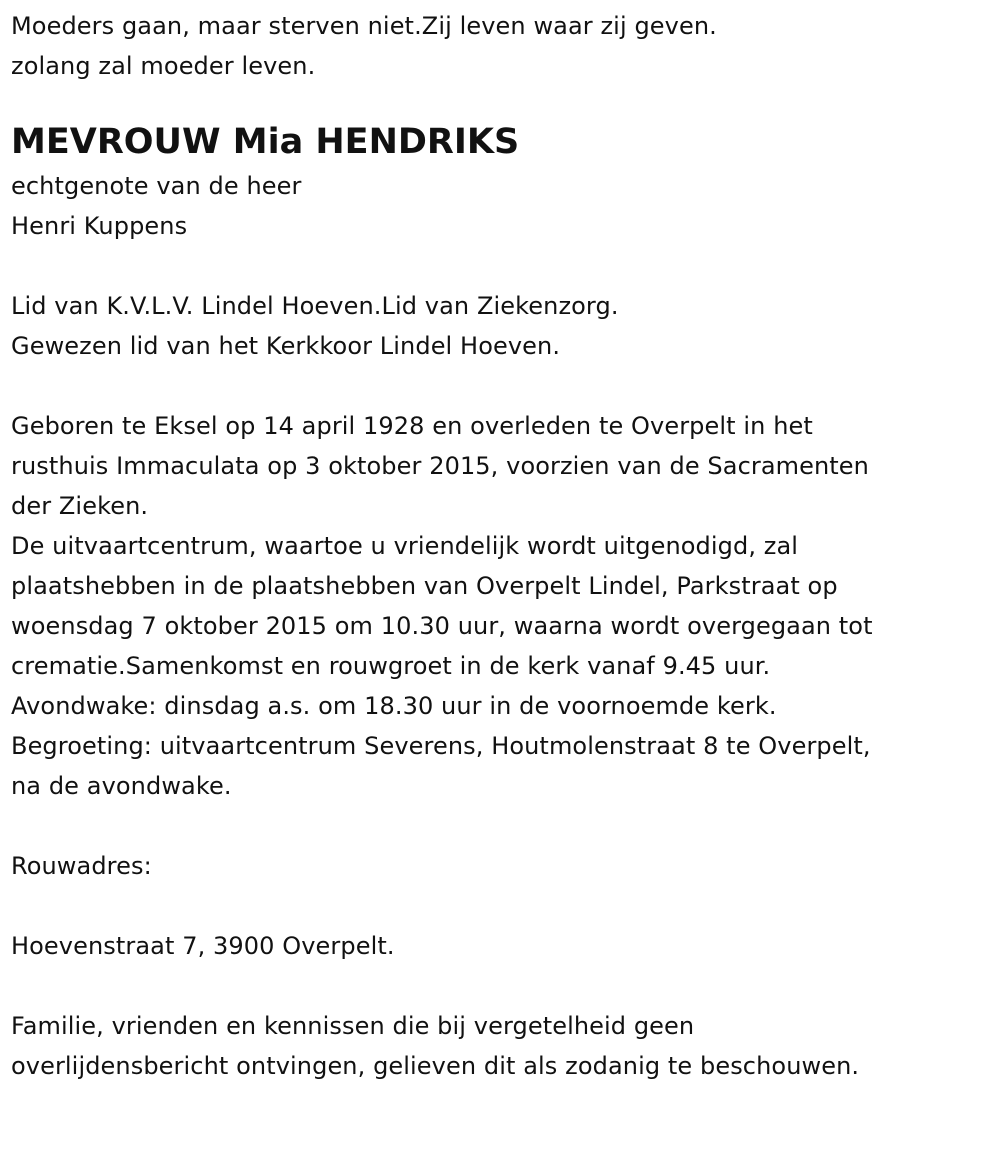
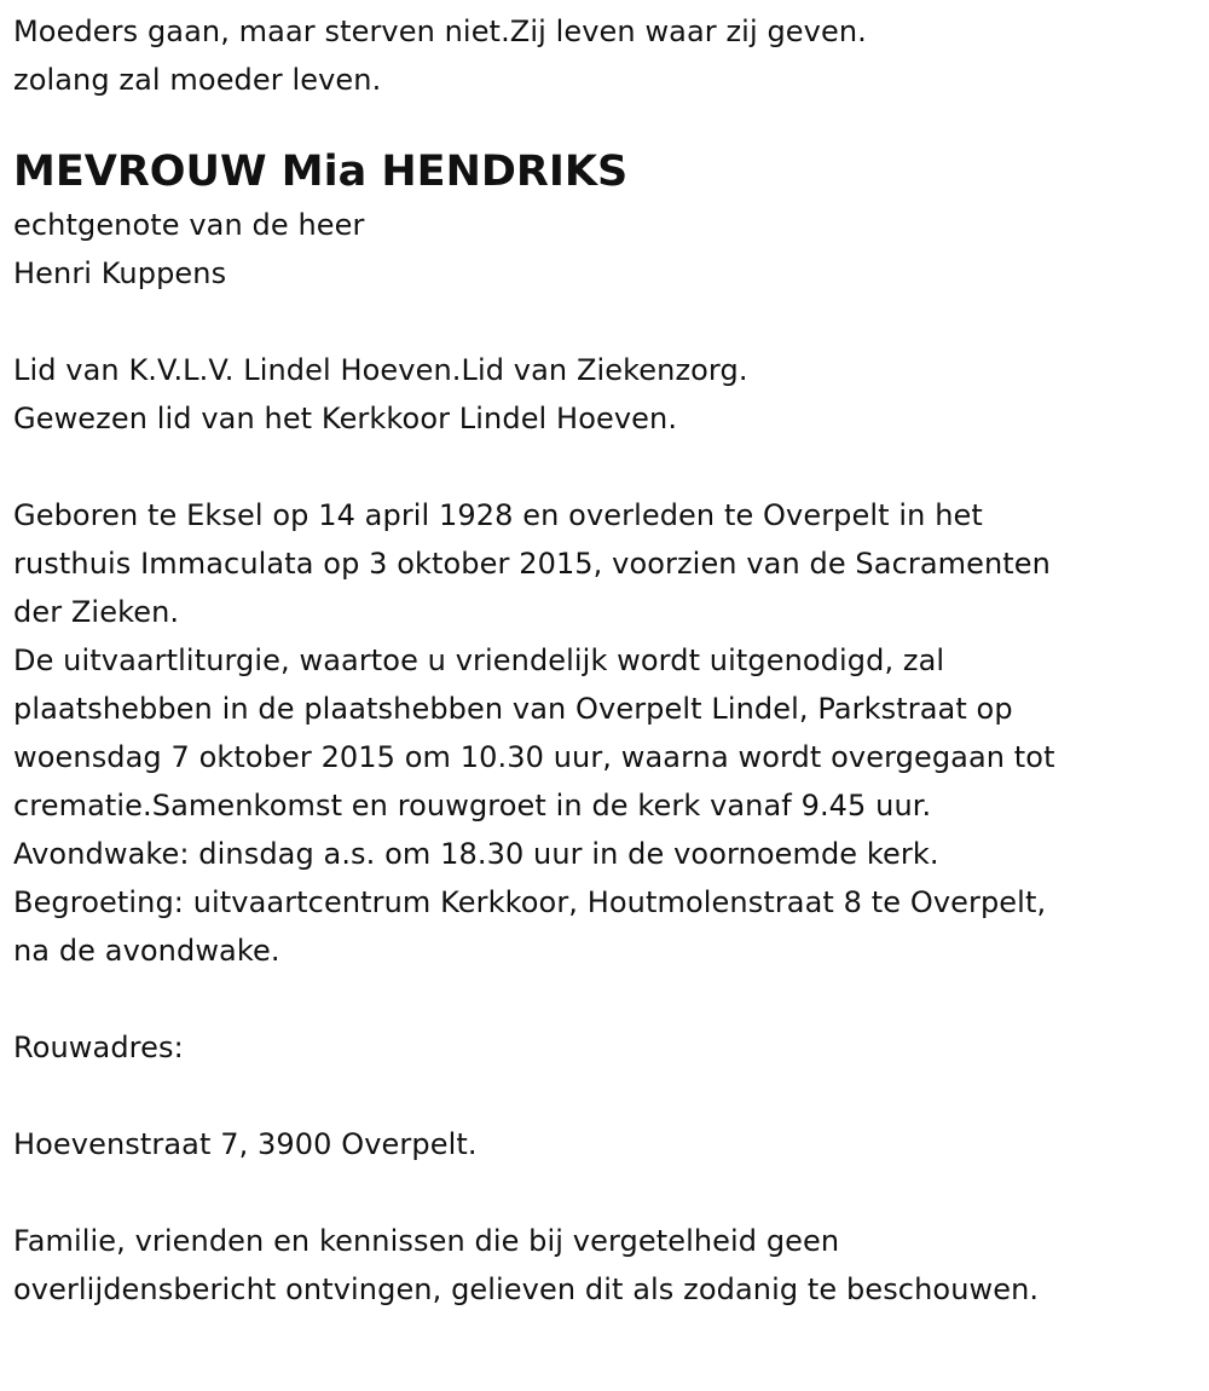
  Moeders gaan, maar sterven niet.Zij leven waar zij geven.
  zolang zal moeder leven.
  MEVROUW Mia HENDRIKS
  echtgenote van de heer
  Henri Kuppens
  Lid van K.V.L.V. Lindel Hoeven.Lid van Ziekenzorg.
  Gewezen lid van het Kerkkoor Lindel Hoeven.
  Geboren te Eksel op 14 april 1928 en overleden te Overpelt in het
  rusthuis Immaculata op 3 oktober 2015, voorzien van de Sacramenten
  der Zieken.
- De uitvaartcentrum, waartoe u vriendelijk wordt uitgenodigd, zal
+ De uitvaartliturgie, waartoe u vriendelijk wordt uitgenodigd, zal
  plaatshebben in de plaatshebben van Overpelt Lindel, Parkstraat op
  woensdag 7 oktober 2015 om 10.30 uur, waarna wordt overgegaan tot
  crematie.Samenkomst en rouwgroet in de kerk vanaf 9.45 uur.
  Avondwake: dinsdag a.s. om 18.30 uur in de voornoemde kerk.
- Begroeting: uitvaartcentrum Severens, Houtmolenstraat 8 te Overpelt,
+ Begroeting: uitvaartcentrum Kerkkoor, Houtmolenstraat 8 te Overpelt,
  na de avondwake.
  Rouwadres:
  Hoevenstraat 7, 3900 Overpelt.
  Familie, vrienden en kennissen die bij vergetelheid geen
  overlijdensbericht ontvingen, gelieven dit als zodanig te beschouwen.
